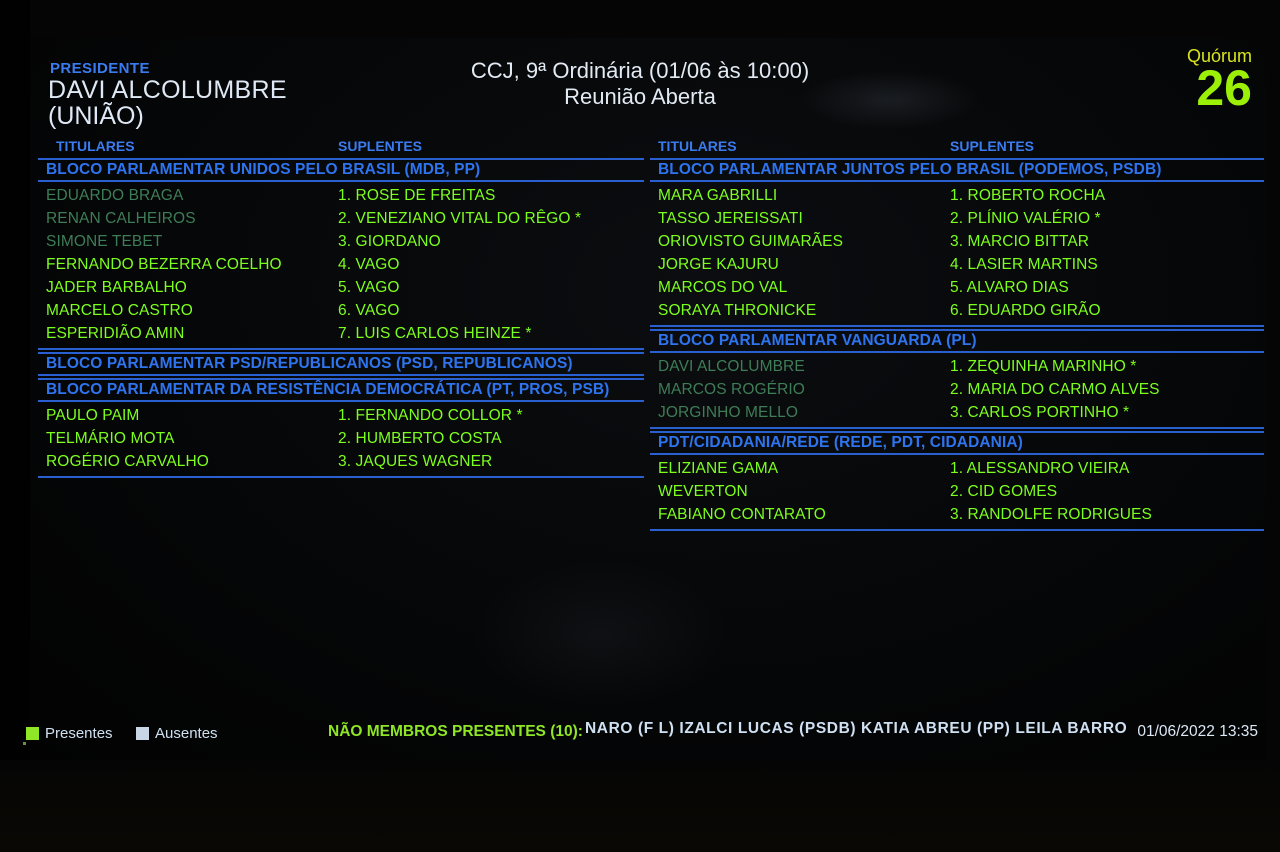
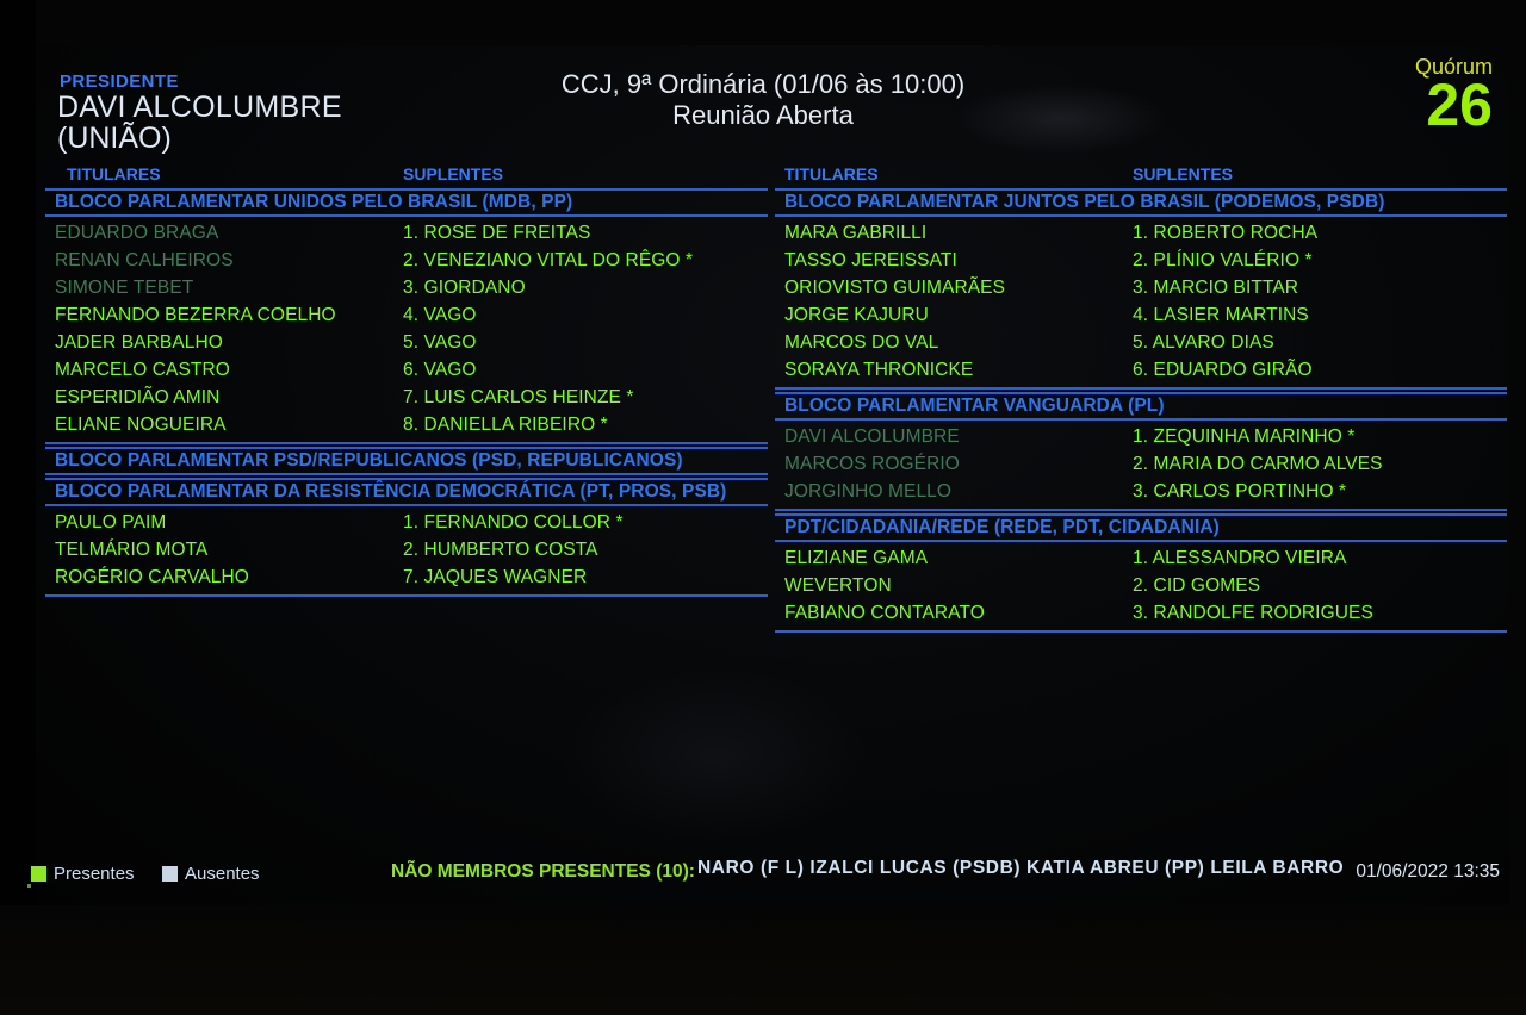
  PRESIDENTE
  DAVI ALCOLUMBRE
  (UNIÃO)
  CCJ, 9ª Ordinária (01/06 às 10:00)
  Reunião Aberta
  Quórum
  26
  TITULARES
  SUPLENTES
  BLOCO PARLAMENTAR UNIDOS PELO BRASIL (MDB, PP)
  EDUARDO BRAGA
  1. ROSE DE FREITAS
  RENAN CALHEIROS
  2. VENEZIANO VITAL DO RÊGO *
  SIMONE TEBET
  3. GIORDANO
  FERNANDO BEZERRA COELHO
  4. VAGO
  JADER BARBALHO
  5. VAGO
  MARCELO CASTRO
  6. VAGO
  ESPERIDIÃO AMIN
  7. LUIS CARLOS HEINZE *
+ ELIANE NOGUEIRA
+ 8. DANIELLA RIBEIRO *
  BLOCO PARLAMENTAR PSD/REPUBLICANOS (PSD, REPUBLICANOS)
  BLOCO PARLAMENTAR DA RESISTÊNCIA DEMOCRÁTICA (PT, PROS, PSB)
  PAULO PAIM
  1. FERNANDO COLLOR *
  TELMÁRIO MOTA
  2. HUMBERTO COSTA
  ROGÉRIO CARVALHO
- 3. JAQUES WAGNER
+ 7. JAQUES WAGNER
  TITULARES
  SUPLENTES
  BLOCO PARLAMENTAR JUNTOS PELO BRASIL (PODEMOS, PSDB)
  MARA GABRILLI
  1. ROBERTO ROCHA
  TASSO JEREISSATI
  2. PLÍNIO VALÉRIO *
  ORIOVISTO GUIMARÃES
  3. MARCIO BITTAR
  JORGE KAJURU
  4. LASIER MARTINS
  MARCOS DO VAL
  5. ALVARO DIAS
  SORAYA THRONICKE
  6. EDUARDO GIRÃO
  BLOCO PARLAMENTAR VANGUARDA (PL)
  DAVI ALCOLUMBRE
  1. ZEQUINHA MARINHO *
  MARCOS ROGÉRIO
  2. MARIA DO CARMO ALVES
  JORGINHO MELLO
  3. CARLOS PORTINHO *
  PDT/CIDADANIA/REDE (REDE, PDT, CIDADANIA)
  ELIZIANE GAMA
  1. ALESSANDRO VIEIRA
  WEVERTON
  2. CID GOMES
  FABIANO CONTARATO
  3. RANDOLFE RODRIGUES
  Presentes
  Ausentes
  NÃO MEMBROS PRESENTES (10):
  NARO (F L) IZALCI LUCAS (PSDB) KATIA ABREU (PP) LEILA BARRO
  01/06/2022 13:35
